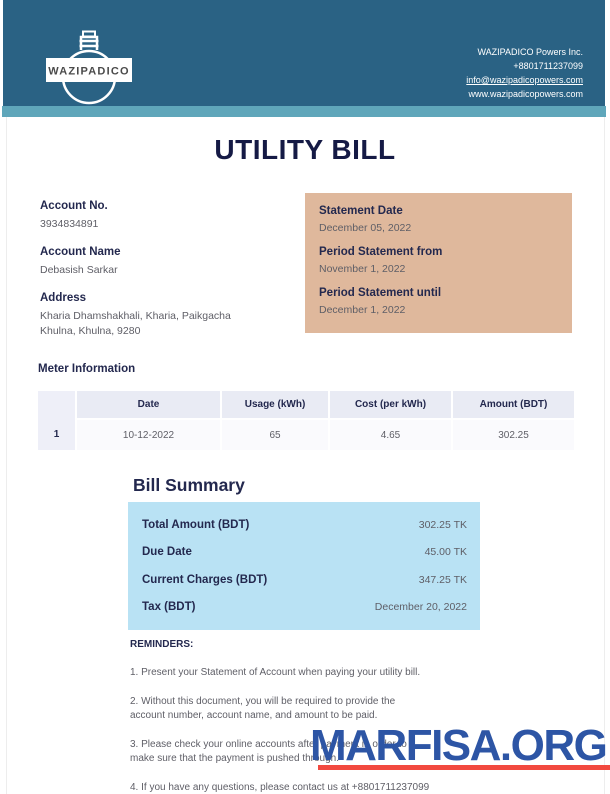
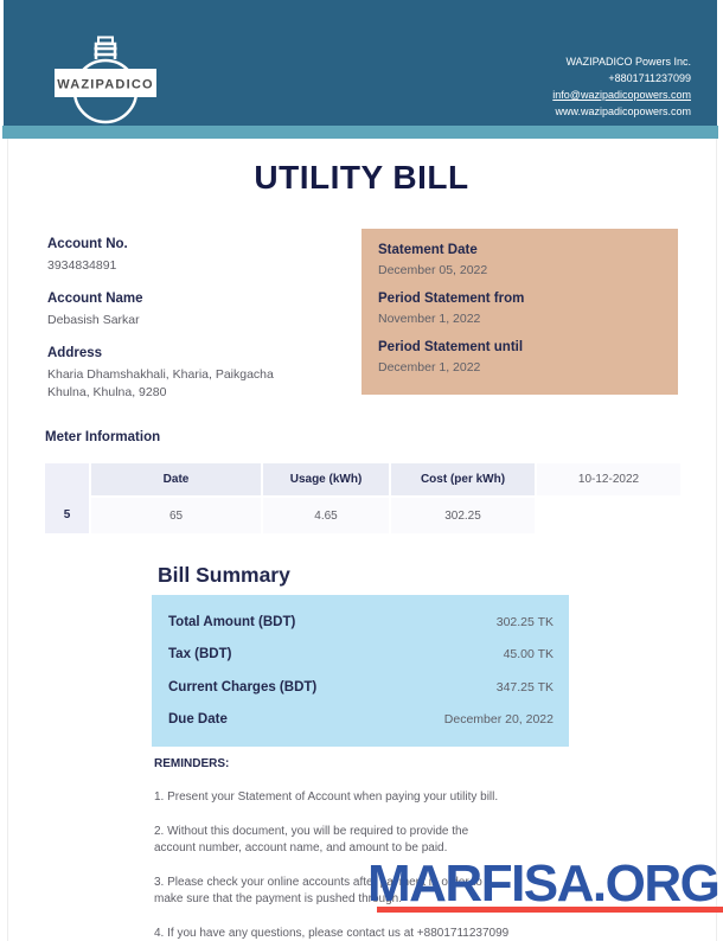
  WAZIPADICO
  WAZIPADICO Powers Inc.
  +8801711237099
  info@wazipadicopowers.com
  www.wazipadicopowers.com
  UTILITY BILL
  Account No.
  3934834891
  Account Name
  Debasish Sarkar
  Address
  Kharia Dhamshakhali, Kharia, Paikgacha
  Khulna, Khulna, 9280
  Statement Date
  December 05, 2022
  Period Statement from
  November 1, 2022
  Period Statement until
  December 1, 2022
  Meter Information
- 1
+ 5
  Date
  Usage (kWh)
  Cost (per kWh)
- Amount (BDT)
  10-12-2022
  65
  4.65
  302.25
  Bill Summary
  Total Amount (BDT)
  302.25 TK
- Due Date
+ Tax (BDT)
  45.00 TK
  Current Charges (BDT)
  347.25 TK
- Tax (BDT)
+ Due Date
  December 20, 2022
  REMINDERS:
  1. Present your Statement of Account when paying your utility bill.
  2. Without this document, you will be required to provide the
  account number, account name, and amount to be paid.
  3. Please check your online accounts after payment in order to
  make sure that the payment is pushed through.
  4. If you have any questions, please contact us at +8801711237099
  MARFISA.ORG
